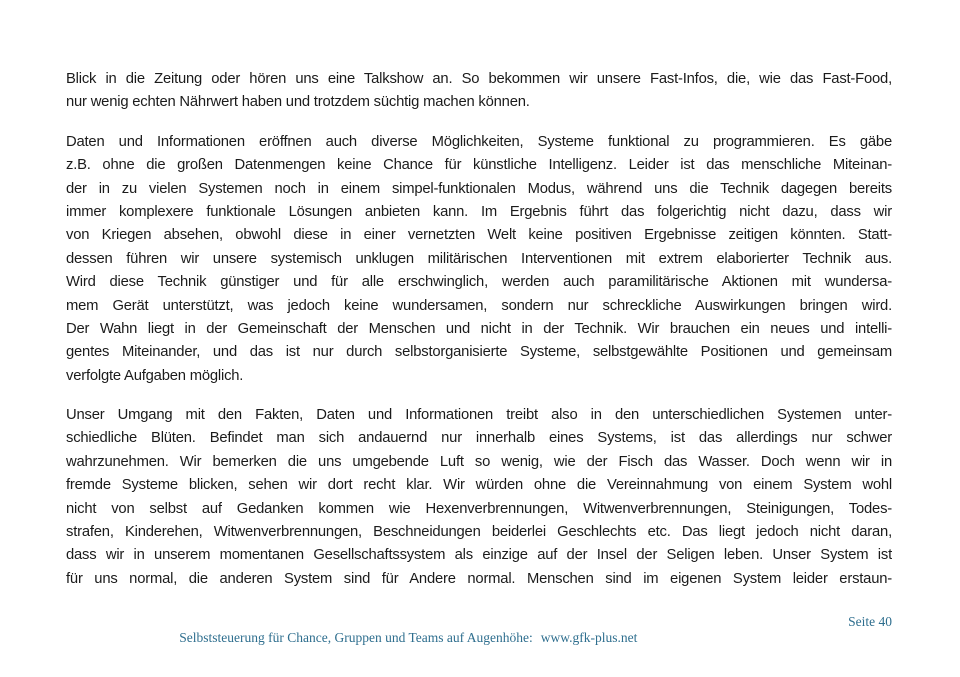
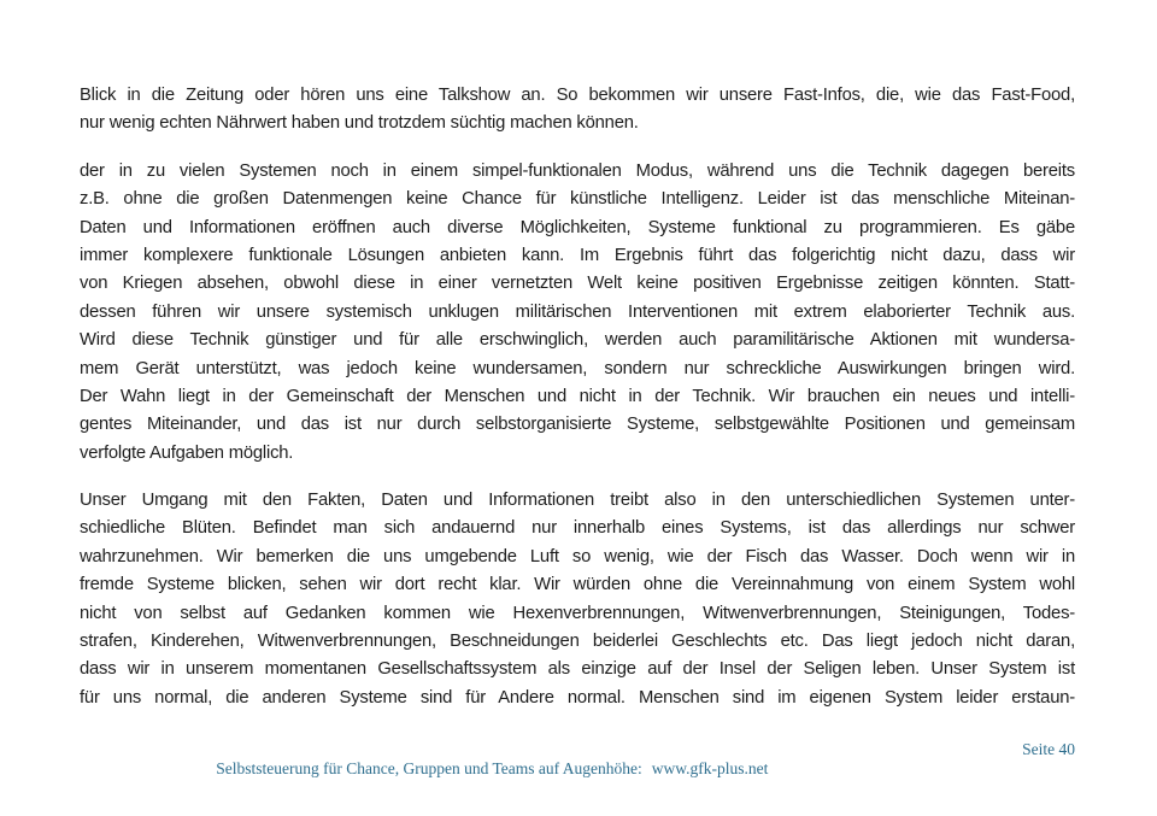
  Blick in die Zeitung oder hören uns eine Talkshow an. So bekommen wir unsere Fast-Infos, die, wie das Fast-Food,
  nur wenig echten Nährwert haben und trotzdem süchtig machen können.
- Daten und Informationen eröffnen auch diverse Möglichkeiten, Systeme funktional zu programmieren. Es gäbe
+ der in zu vielen Systemen noch in einem simpel-funktionalen Modus, während uns die Technik dagegen bereits
  z.B. ohne die großen Datenmengen keine Chance für künstliche Intelligenz. Leider ist das menschliche Miteinan-
- der in zu vielen Systemen noch in einem simpel-funktionalen Modus, während uns die Technik dagegen bereits
+ Daten und Informationen eröffnen auch diverse Möglichkeiten, Systeme funktional zu programmieren. Es gäbe
  immer komplexere funktionale Lösungen anbieten kann. Im Ergebnis führt das folgerichtig nicht dazu, dass wir
  von Kriegen absehen, obwohl diese in einer vernetzten Welt keine positiven Ergebnisse zeitigen könnten. Statt-
  dessen führen wir unsere systemisch unklugen militärischen Interventionen mit extrem elaborierter Technik aus.
  Wird diese Technik günstiger und für alle erschwinglich, werden auch paramilitärische Aktionen mit wundersa-
  mem Gerät unterstützt, was jedoch keine wundersamen, sondern nur schreckliche Auswirkungen bringen wird.
  Der Wahn liegt in der Gemeinschaft der Menschen und nicht in der Technik. Wir brauchen ein neues und intelli-
  gentes Miteinander, und das ist nur durch selbstorganisierte Systeme, selbstgewählte Positionen und gemeinsam
  verfolgte Aufgaben möglich.
  Unser Umgang mit den Fakten, Daten und Informationen treibt also in den unterschiedlichen Systemen unter-
  schiedliche Blüten. Befindet man sich andauernd nur innerhalb eines Systems, ist das allerdings nur schwer
  wahrzunehmen. Wir bemerken die uns umgebende Luft so wenig, wie der Fisch das Wasser. Doch wenn wir in
  fremde Systeme blicken, sehen wir dort recht klar. Wir würden ohne die Vereinnahmung von einem System wohl
  nicht von selbst auf Gedanken kommen wie Hexenverbrennungen, Witwenverbrennungen, Steinigungen, Todes-
  strafen, Kinderehen, Witwenverbrennungen, Beschneidungen beiderlei Geschlechts etc. Das liegt jedoch nicht daran,
  dass wir in unserem momentanen Gesellschaftssystem als einzige auf der Insel der Seligen leben. Unser System ist
- für uns normal, die anderen System sind für Andere normal. Menschen sind im eigenen System leider erstaun-
+ für uns normal, die anderen Systeme sind für Andere normal. Menschen sind im eigenen System leider erstaun-
  Selbststeuerung für Chance, Gruppen und Teams auf Augenhöhe: www.gfk-plus.net
  Seite 40
